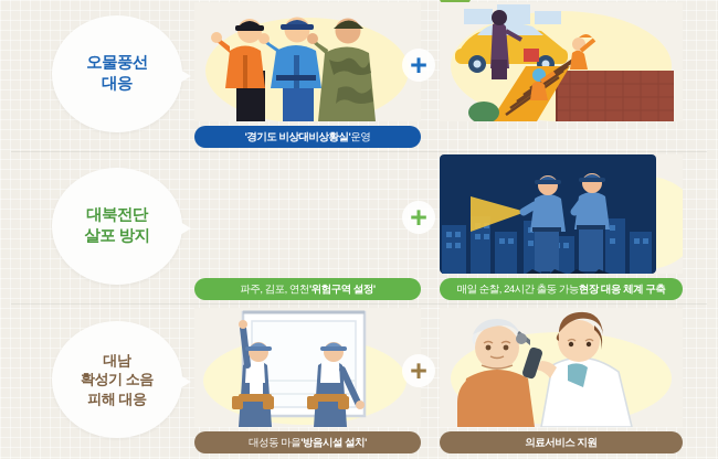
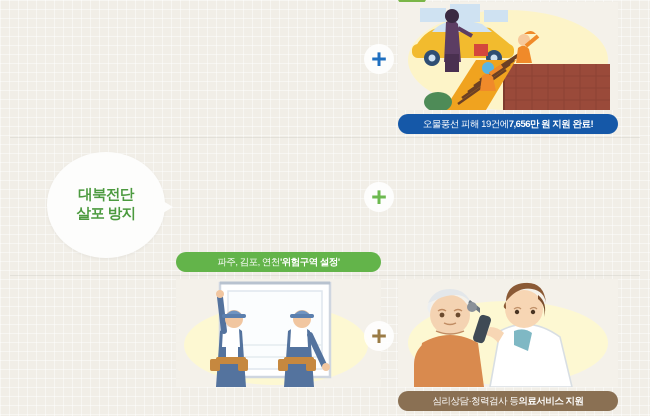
- 오물풍선
- 대응
- '경기도 비상대비상황실'
- 운영
  +
+ 오물풍선 피해 19건에
+ 7,656만 원 지원 완료!
  대북전단
  살포 방지
  파주, 김포, 연천
  '위험구역 설정'
  +
- 매일 순찰, 24시간 출동 가능
- 현장 대응 체계 구축
- 대남
- 확성기 소음
- 피해 대응
- 대성동 마을
- '방음시설 설치'
  +
+ 심리상담·청력검사 등
  의료서비스 지원
